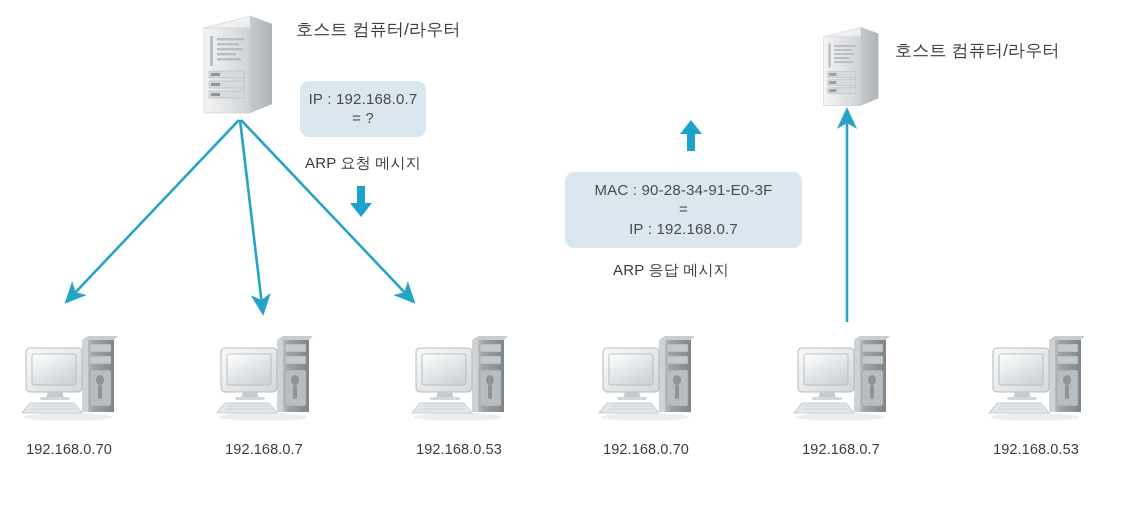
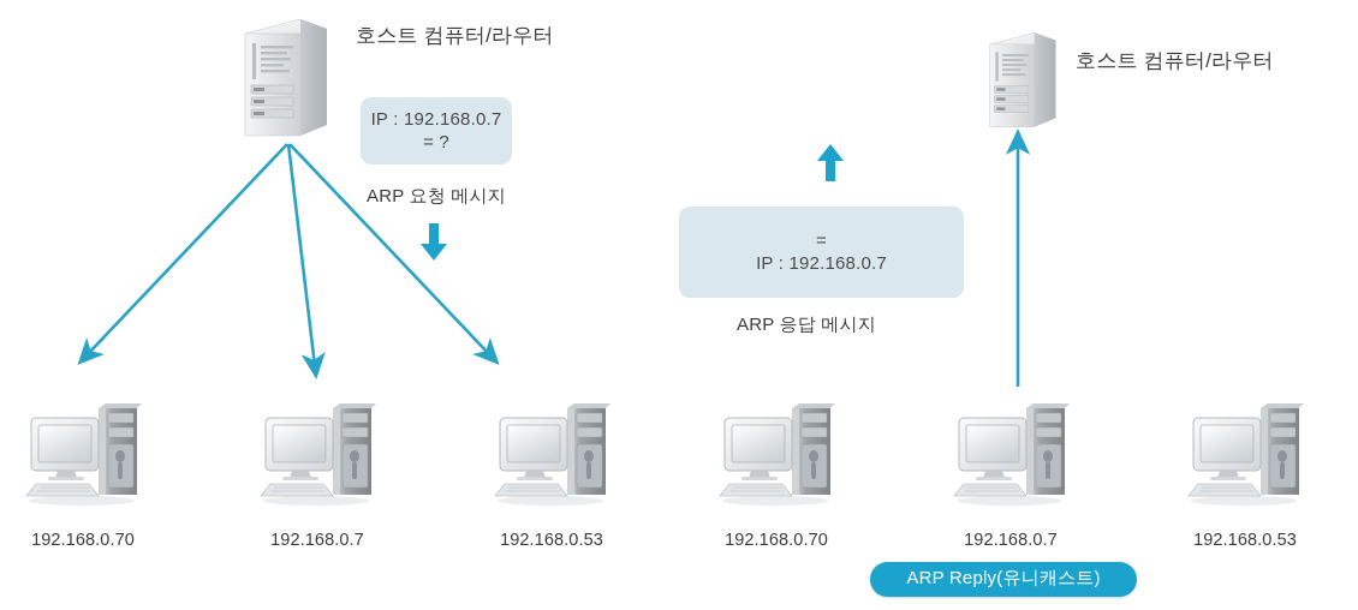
  호스트 컴퓨터/라우터
  IP : 192.168.0.7
  = ?
  ARP 요청 메시지
  192.168.0.70
  192.168.0.7
  192.168.0.53
  호스트 컴퓨터/라우터
- MAC : 90-28-34-91-E0-3F
  =
  IP : 192.168.0.7
  ARP 응답 메시지
  192.168.0.70
  192.168.0.7
  192.168.0.53
+ ARP Reply(유니캐스트)
